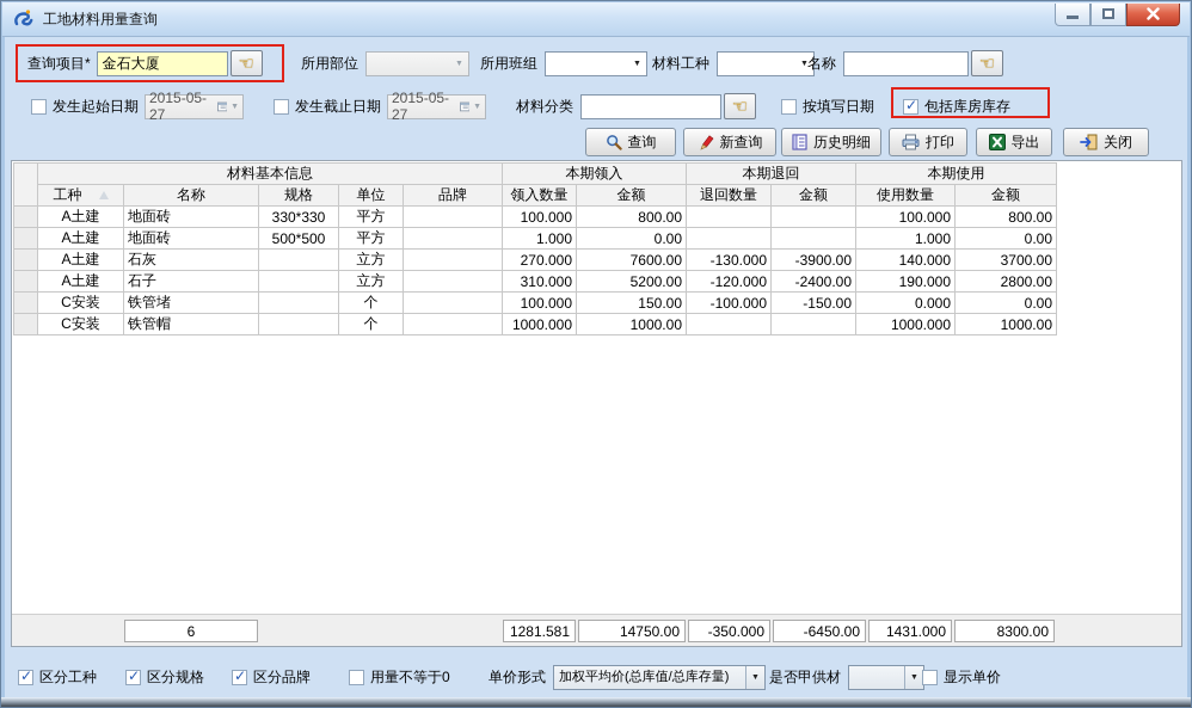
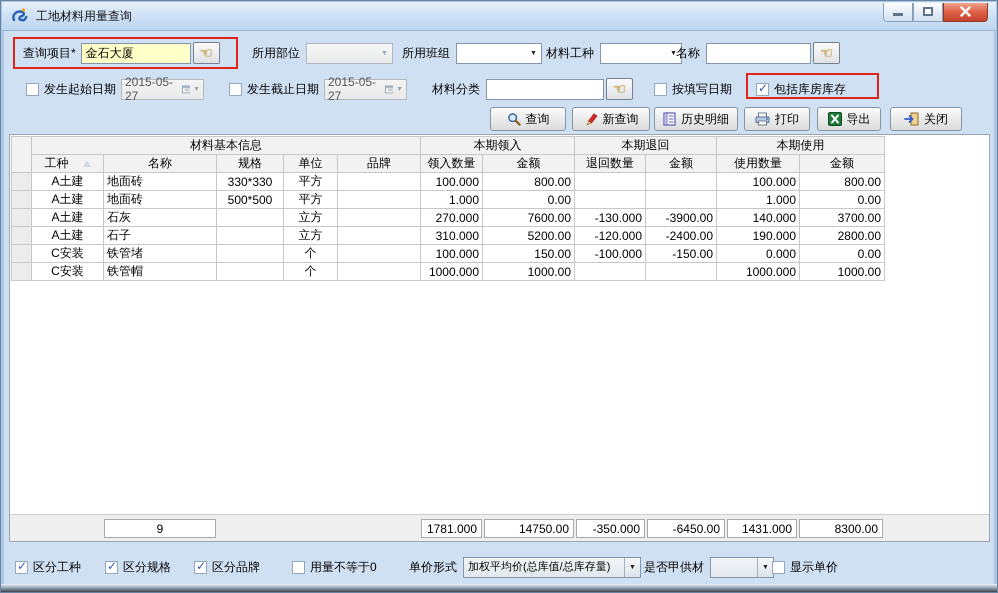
  工地材料用量查询
  查询项目*
  金石大厦
  ☜
  所用部位
  所用班组
  材料工种
  名称
  ☜
  发生起始日期
  2015-05-27
  发生截止日期
  2015-05-27
  材料分类
  ☜
  按填写日期
  包括库房库存
  查询
  新查询
  历史明细
  打印
  导出
  关闭
  	材料基本信息	本期领入	本期退回	本期使用
  工种	名称	规格	单位	品牌	领入数量	金额	退回数量	金额	使用数量	金额
  	A土建	地面砖	330*330	平方		100.000	800.00			100.000	800.00
  	A土建	地面砖	500*500	平方		1.000	0.00			1.000	0.00
  	A土建	石灰		立方		270.000	7600.00	-130.000	-3900.00	140.000	3700.00
  	A土建	石子		立方		310.000	5200.00	-120.000	-2400.00	190.000	2800.00
  	C安装	铁管堵		个		100.000	150.00	-100.000	-150.00	0.000	0.00
  	C安装	铁管帽		个		1000.000	1000.00			1000.000	1000.00
- 6
+ 9
- 1281.581
+ 1781.000
  14750.00
  -350.000
  -6450.00
  1431.000
  8300.00
  区分工种
  区分规格
  区分品牌
  用量不等于0
  单价形式
  加权平均价(总库值/总库存量)
  是否甲供材
  显示单价
